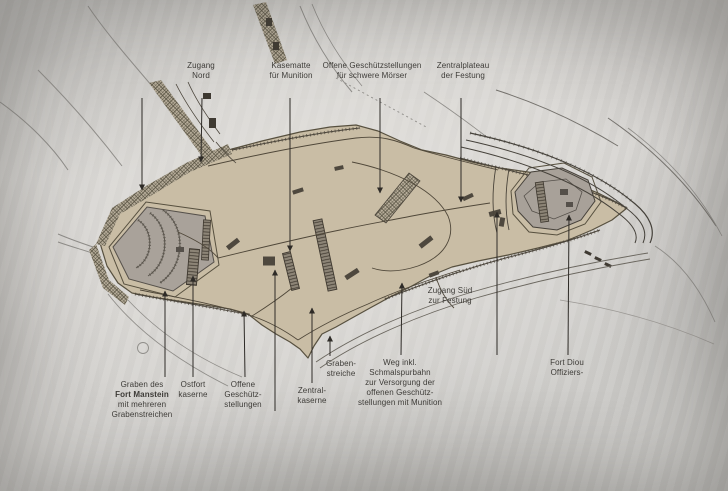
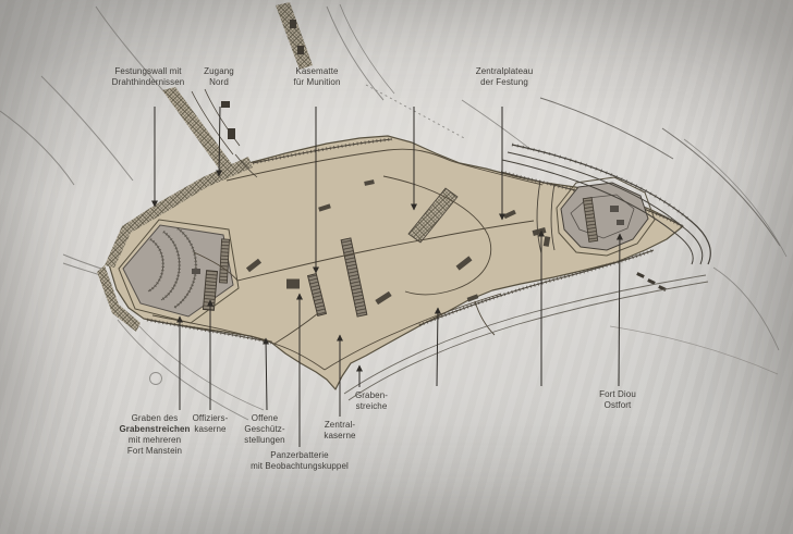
+ Festungswall mit
+ Drahthindernissen
  Zugang
  Nord
  Kasematte
  für Munition
- Offene Geschützstellungen
- für schwere Mörser
  Zentralplateau
  der Festung
- Zugang Süd
- zur Festung
  Graben des
- Fort Manstein
+ Grabenstreichen
  mit mehreren
- Grabenstreichen
+ Fort Manstein
- Ostfort
+ Offiziers-
  kaserne
  Offene
  Geschütz-
  stellungen
+ Panzerbatterie
+ mit Beobachtungskuppel
  Zentral-
  kaserne
  Graben-
  streiche
- Weg inkl.
- Schmalspurbahn
- zur Versorgung der
- offenen Geschütz-
- stellungen mit Munition
  Fort Diou
- Offiziers-
+ Ostfort
